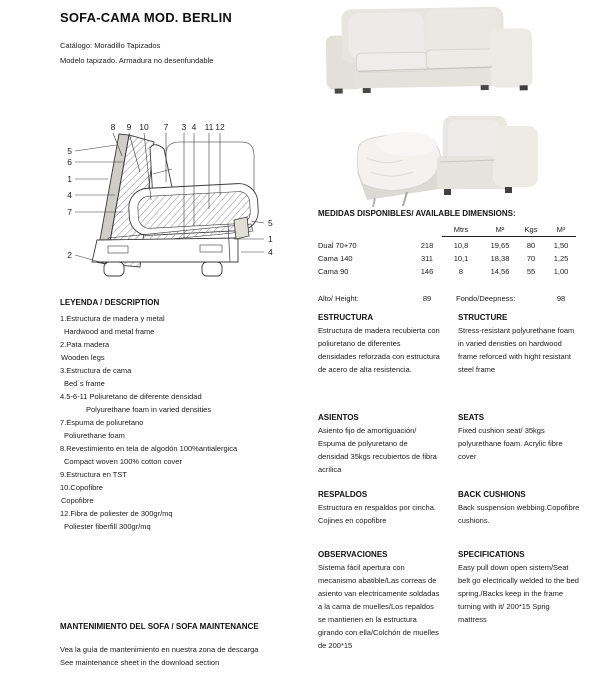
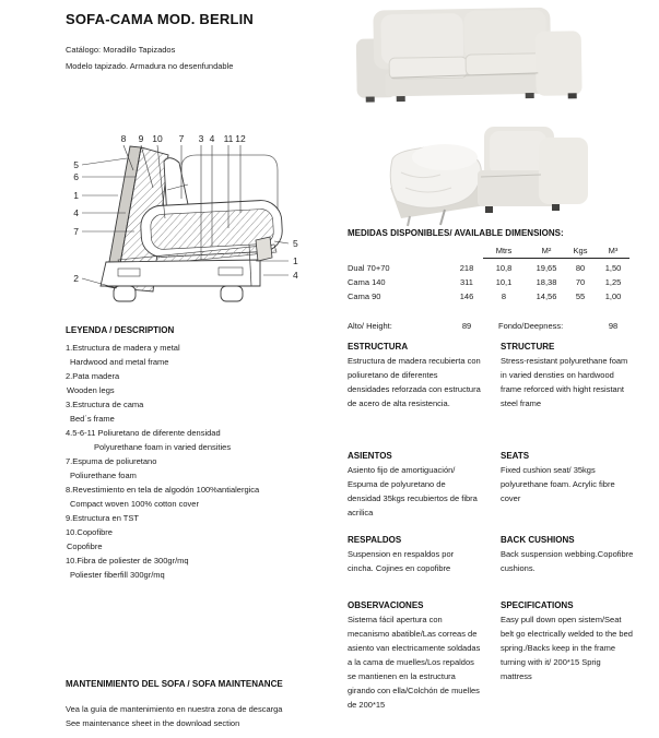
  SOFA-CAMA MOD. BERLIN
  Catálogo: Moradillo Tapizados
  Modelo tapizado. Armadura no desenfundable
  8
  9
  10
  7
  3
  4
  11
  12
  5
  6
  1
  4
  7
  2
  5
  1
  4
  MEDIDAS DISPONIBLES/ AVAILABLE DIMENSIONS:
  Mtrs
  M²
  Kgs
  M³
  Dual 70+70
  218
  10,8
  19,65
  80
  1,50
  Cama 140
  311
  10,1
  18,38
  70
  1,25
  Cama 90
  146
  8
  14,56
  55
  1,00
  Alto/ Height:
  89
  Fondo/Deepness:
  98
  LEYENDA / DESCRIPTION
  1.Estructura de madera y metal
  Hardwood and metal frame
  2.Pata madera
  Wooden legs
  3.Estructura de cama
  Bed´s frame
  4.5-6-11 Poliuretano de diferente densidad
  Polyurethane foam in varied densities
  7.Espuma de poliuretano
  Poliurethane foam
  8.Revestimiento en tela de algodón 100%antialergica
  Compact woven 100% cotton cover
  9.Estructura en TST
  10.Copofibre
  Copofibre
- 12.Fibra de poliester de 300gr/mq
+ 10.Fibra de poliester de 300gr/mq
  Poliester fiberfill 300gr/mq
  ESTRUCTURA
  Estructura de madera recubierta con poliuretano de diferentes densidades reforzada con estructura de acero de alta resistencia.
  STRUCTURE
  Stress-resistant polyurethane foam in varied densties on hardwood frame reforced with hight resistant steel frame
  ASIENTOS
  Asiento fijo de amortiguación/ Espuma de polyuretano de densidad 35kgs recubiertos de fibra acrilica
  SEATS
  Fixed cushion seat/ 35kgs polyurethane foam. Acrylic fibre cover
  RESPALDOS
- Estructura en respaldos por cincha. Cojines en copofibre
+ Suspension en respaldos por cincha. Cojines en copofibre
  BACK CUSHIONS
  Back suspension webbing.Copofibre cushions.
  OBSERVACIONES
  Sistema fácil apertura con mecanismo abatible/Las correas de asiento van electricamente soldadas a la cama de muelles/Los repaldos se mantienen en la estructura girando con ella/Colchón de muelles de 200*15
  SPECIFICATIONS
  Easy pull down open sistem/Seat belt go electrically welded to the bed spring./Backs keep in the frame turning with it/ 200*15 Sprig mattress
  MANTENIMIENTO DEL SOFA / SOFA MAINTENANCE
  Vea la guía de mantenimiento en nuestra zona de descarga
  See maintenance sheet in the download section
